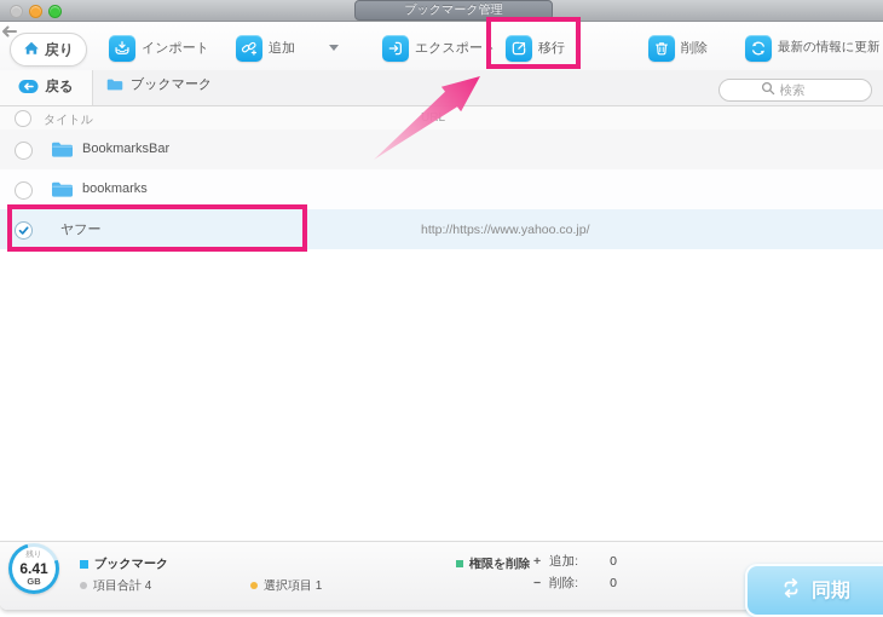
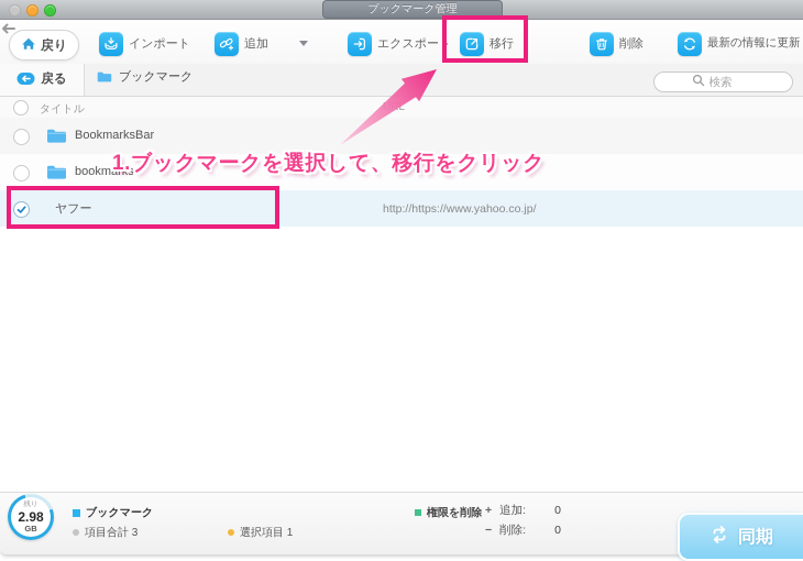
  ブックマーク管理
  戻り
  インポート
  追加
  エクスポート
  移行
  削除
  最新の情報に更新
  戻る
  ブックマーク
  検索
  タイトル
  BookmarksBar
  bookmarks
  ヤフー
  http://https://www.yahoo.co.jp/
- 6.41
+ 2.98
  GB
  ブックマーク
- 項目合計 4
+ 項目合計 3
  選択項目 1
  権限を削除
  + 追加: 0
  − 削除: 0
  同期
+ 1.ブックマークを選択して、移行をクリック
